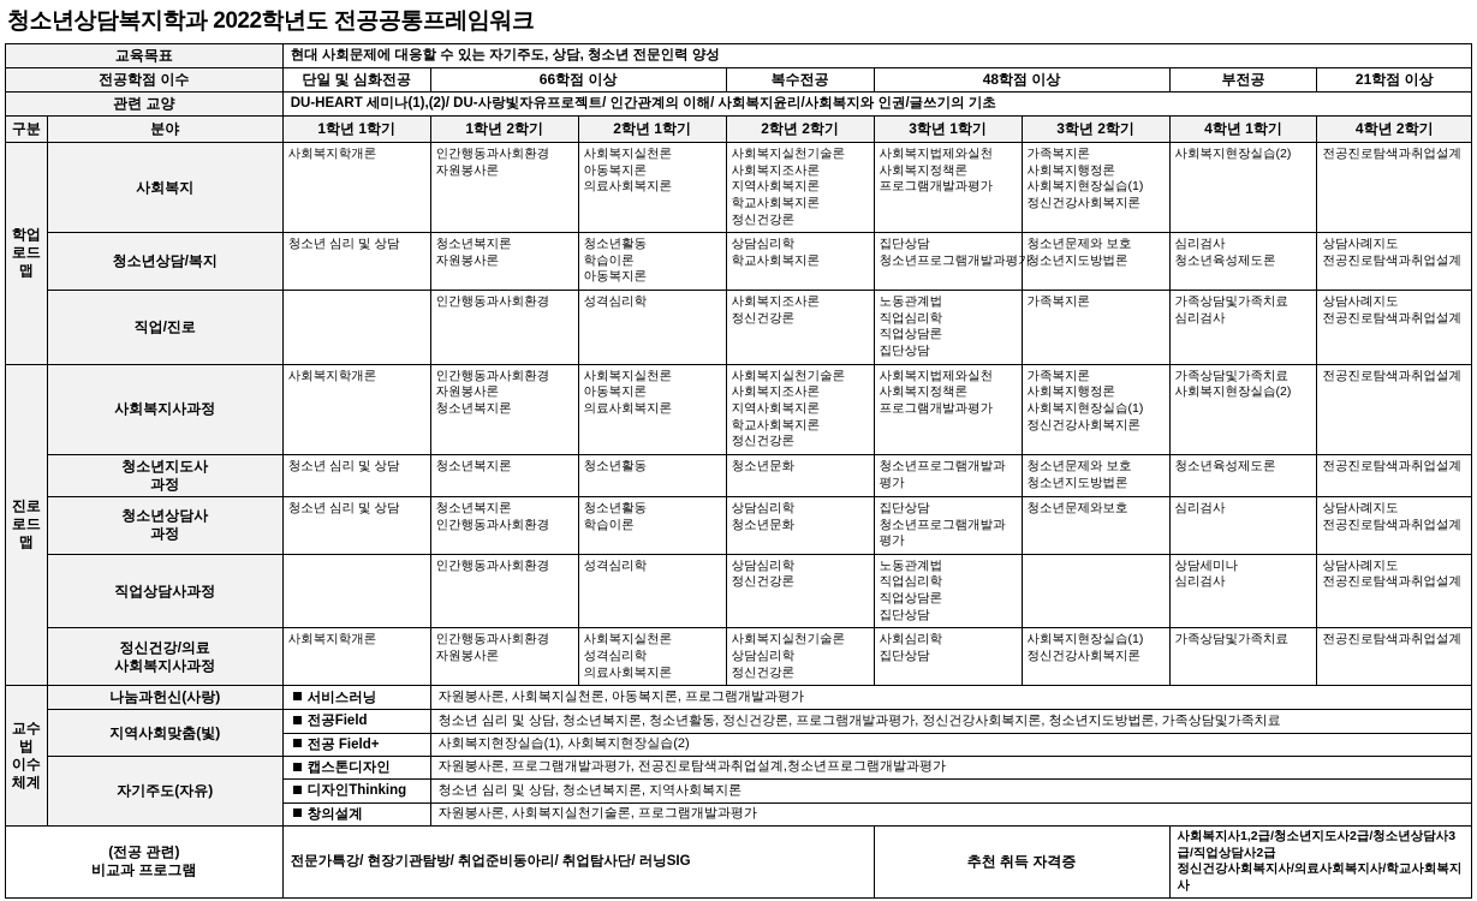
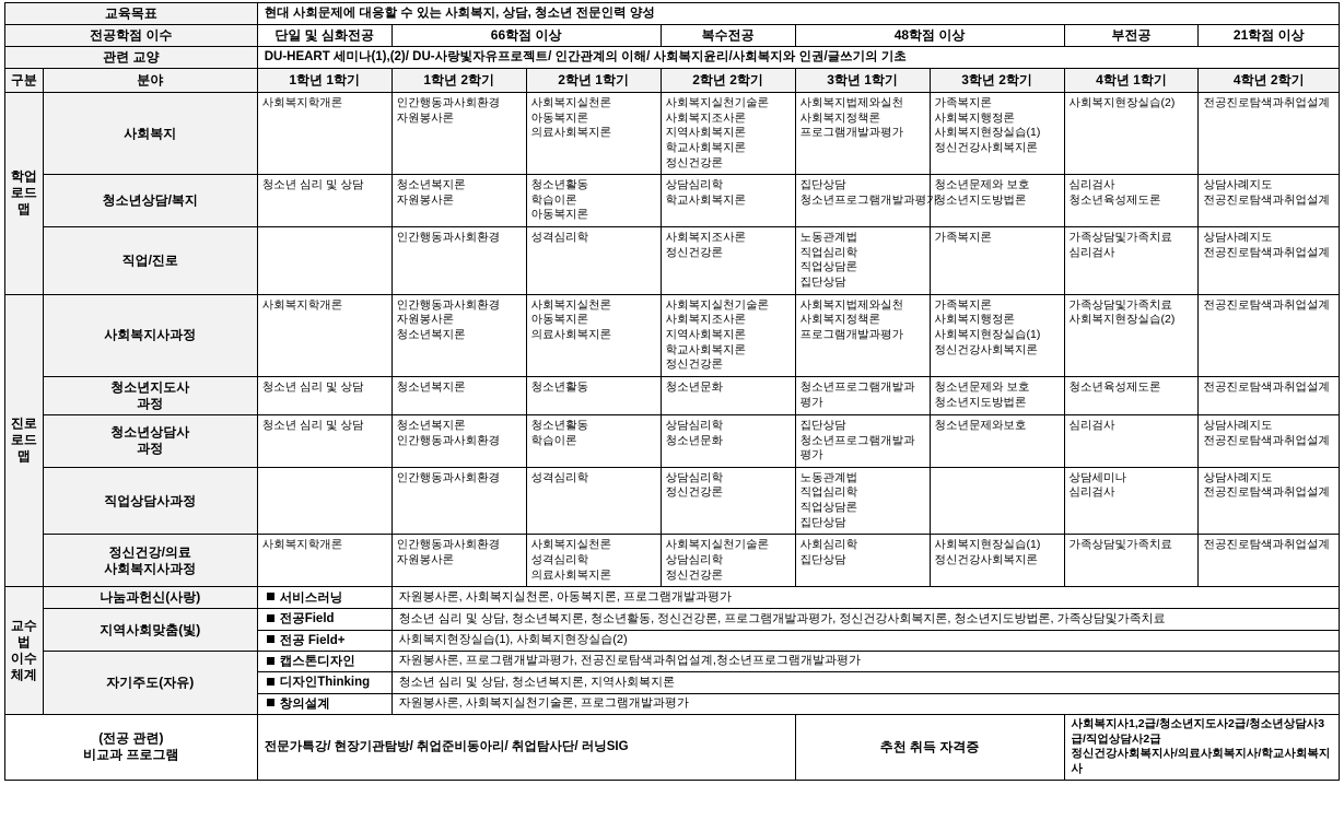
- 청소년상담복지학과 2022학년도 전공공통프레임워크
- 교육목표	현대 사회문제에 대응할 수 있는 자기주도, 상담, 청소년 전문인력 양성
+ 교육목표	현대 사회문제에 대응할 수 있는 사회복지, 상담, 청소년 전문인력 양성
  전공학점 이수	단일 및 심화전공	66학점 이상	복수전공	48학점 이상	부전공	21학점 이상
  관련 교양	DU-HEART 세미나(1),(2)/ DU-사랑빛자유프로젝트/ 인간관계의 이해/ 사회복지윤리/사회복지와 인권/글쓰기의 기초
  구분	분야	1학년 1학기	1학년 2학기	2학년 1학기	2학년 2학기	3학년 1학기	3학년 2학기	4학년 1학기	4학년 2학기
  학업 로드맵	사회복지	사회복지학개론	인간행동과사회환경자원봉사론	사회복지실천론아동복지론의료사회복지론	사회복지실천기술론사회복지조사론지역사회복지론학교사회복지론정신건강론	사회복지법제와실천사회복지정책론프로그램개발과평가	가족복지론사회복지행정론사회복지현장실습(1)정신건강사회복지론	사회복지현장실습(2)	전공진로탐색과취업설계
  청소년상담/복지	청소년 심리 및 상담	청소년복지론자원봉사론	청소년활동학습이론아동복지론	상담심리학학교사회복지론	집단상담청소년프로그램개발과평가	청소년문제와 보호청소년지도방법론	심리검사청소년육성제도론	상담사례지도전공진로탐색과취업설계
  직업/진로		인간행동과사회환경	성격심리학	사회복지조사론정신건강론	노동관계법직업심리학직업상담론집단상담	가족복지론	가족상담및가족치료심리검사	상담사례지도전공진로탐색과취업설계
  진로 로드맵	사회복지사과정	사회복지학개론	인간행동과사회환경자원봉사론청소년복지론	사회복지실천론아동복지론의료사회복지론	사회복지실천기술론사회복지조사론지역사회복지론학교사회복지론정신건강론	사회복지법제와실천사회복지정책론프로그램개발과평가	가족복지론사회복지행정론사회복지현장실습(1)정신건강사회복지론	가족상담및가족치료사회복지현장실습(2)	전공진로탐색과취업설계
  청소년지도사 과정	청소년 심리 및 상담	청소년복지론	청소년활동	청소년문화	청소년프로그램개발과평가	청소년문제와 보호청소년지도방법론	청소년육성제도론	전공진로탐색과취업설계
  청소년상담사 과정	청소년 심리 및 상담	청소년복지론인간행동과사회환경	청소년활동학습이론	상담심리학청소년문화	집단상담청소년프로그램개발과평가	청소년문제와보호	심리검사	상담사례지도전공진로탐색과취업설계
  직업상담사과정		인간행동과사회환경	성격심리학	상담심리학정신건강론	노동관계법직업심리학직업상담론집단상담		상담세미나심리검사	상담사례지도전공진로탐색과취업설계
  정신건강/의료 사회복지사과정	사회복지학개론	인간행동과사회환경자원봉사론	사회복지실천론성격심리학의료사회복지론	사회복지실천기술론상담심리학정신건강론	사회심리학집단상담	사회복지현장실습(1)정신건강사회복지론	가족상담및가족치료	전공진로탐색과취업설계
  교수법 이수 체계	나눔과헌신(사랑)	서비스러닝	자원봉사론, 사회복지실천론, 아동복지론, 프로그램개발과평가
  지역사회맞춤(빛)	전공Field	청소년 심리 및 상담, 청소년복지론, 청소년활동, 정신건강론, 프로그램개발과평가, 정신건강사회복지론, 청소년지도방법론, 가족상담및가족치료
  전공 Field+	사회복지현장실습(1), 사회복지현장실습(2)
  자기주도(자유)	캡스톤디자인	자원봉사론, 프로그램개발과평가, 전공진로탐색과취업설계,청소년프로그램개발과평가
  디자인Thinking	청소년 심리 및 상담, 청소년복지론, 지역사회복지론
  창의설계	자원봉사론, 사회복지실천기술론, 프로그램개발과평가
  (전공 관련) 비교과 프로그램	전문가특강/ 현장기관탐방/ 취업준비동아리/ 취업탐사단/ 러닝SIG	추천 취득 자격증	사회복지사1,2급/청소년지도사2급/청소년상담사3급/직업상담사2급 정신건강사회복지사/의료사회복지사/학교사회복지사
